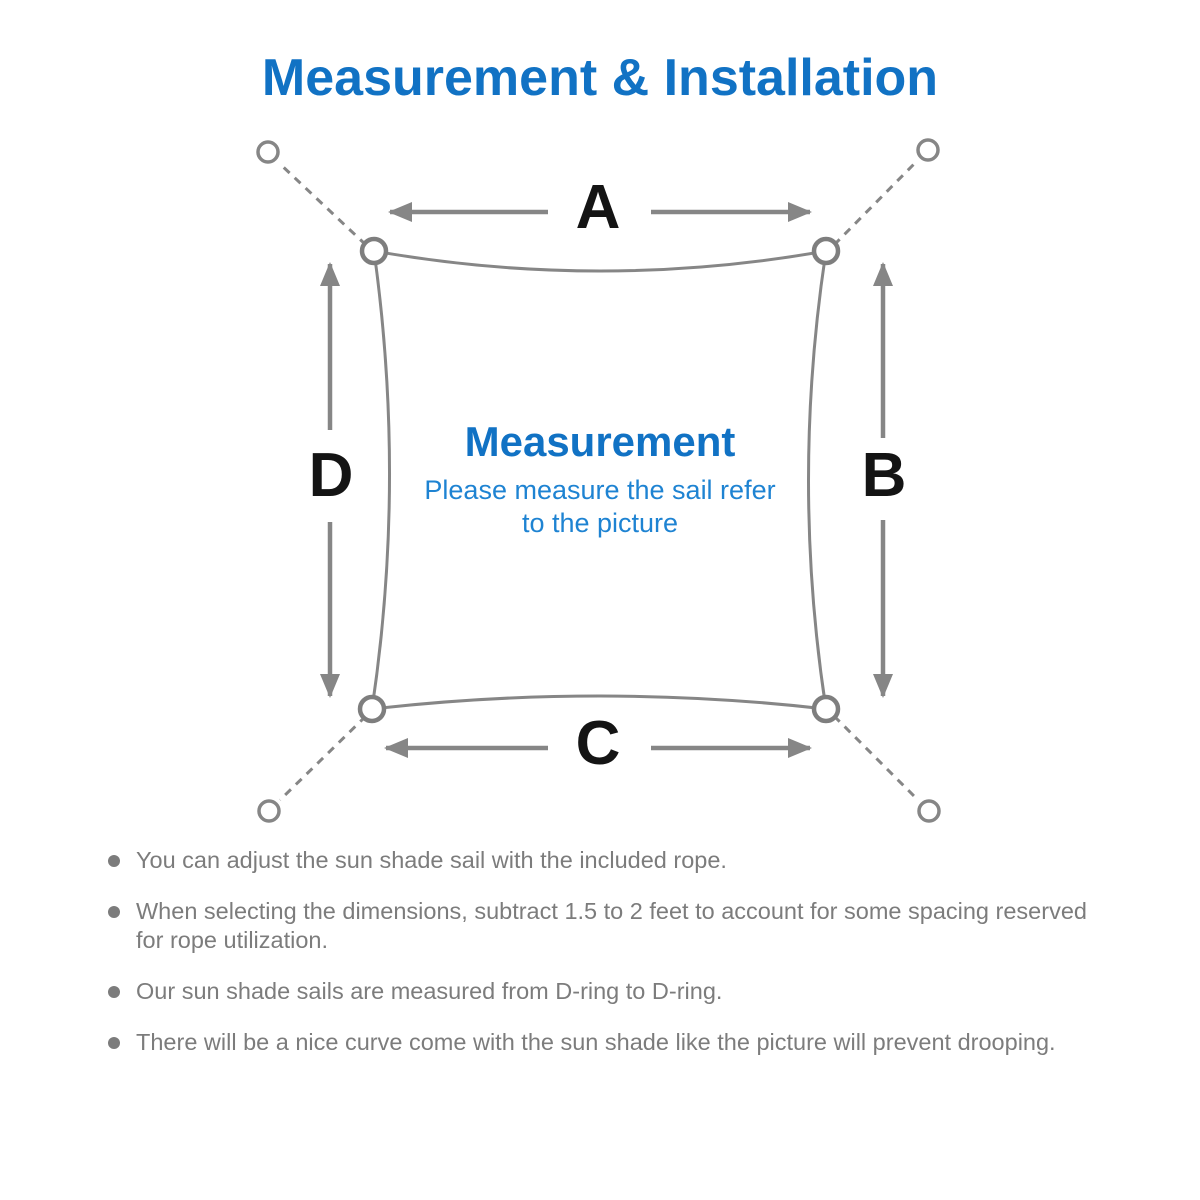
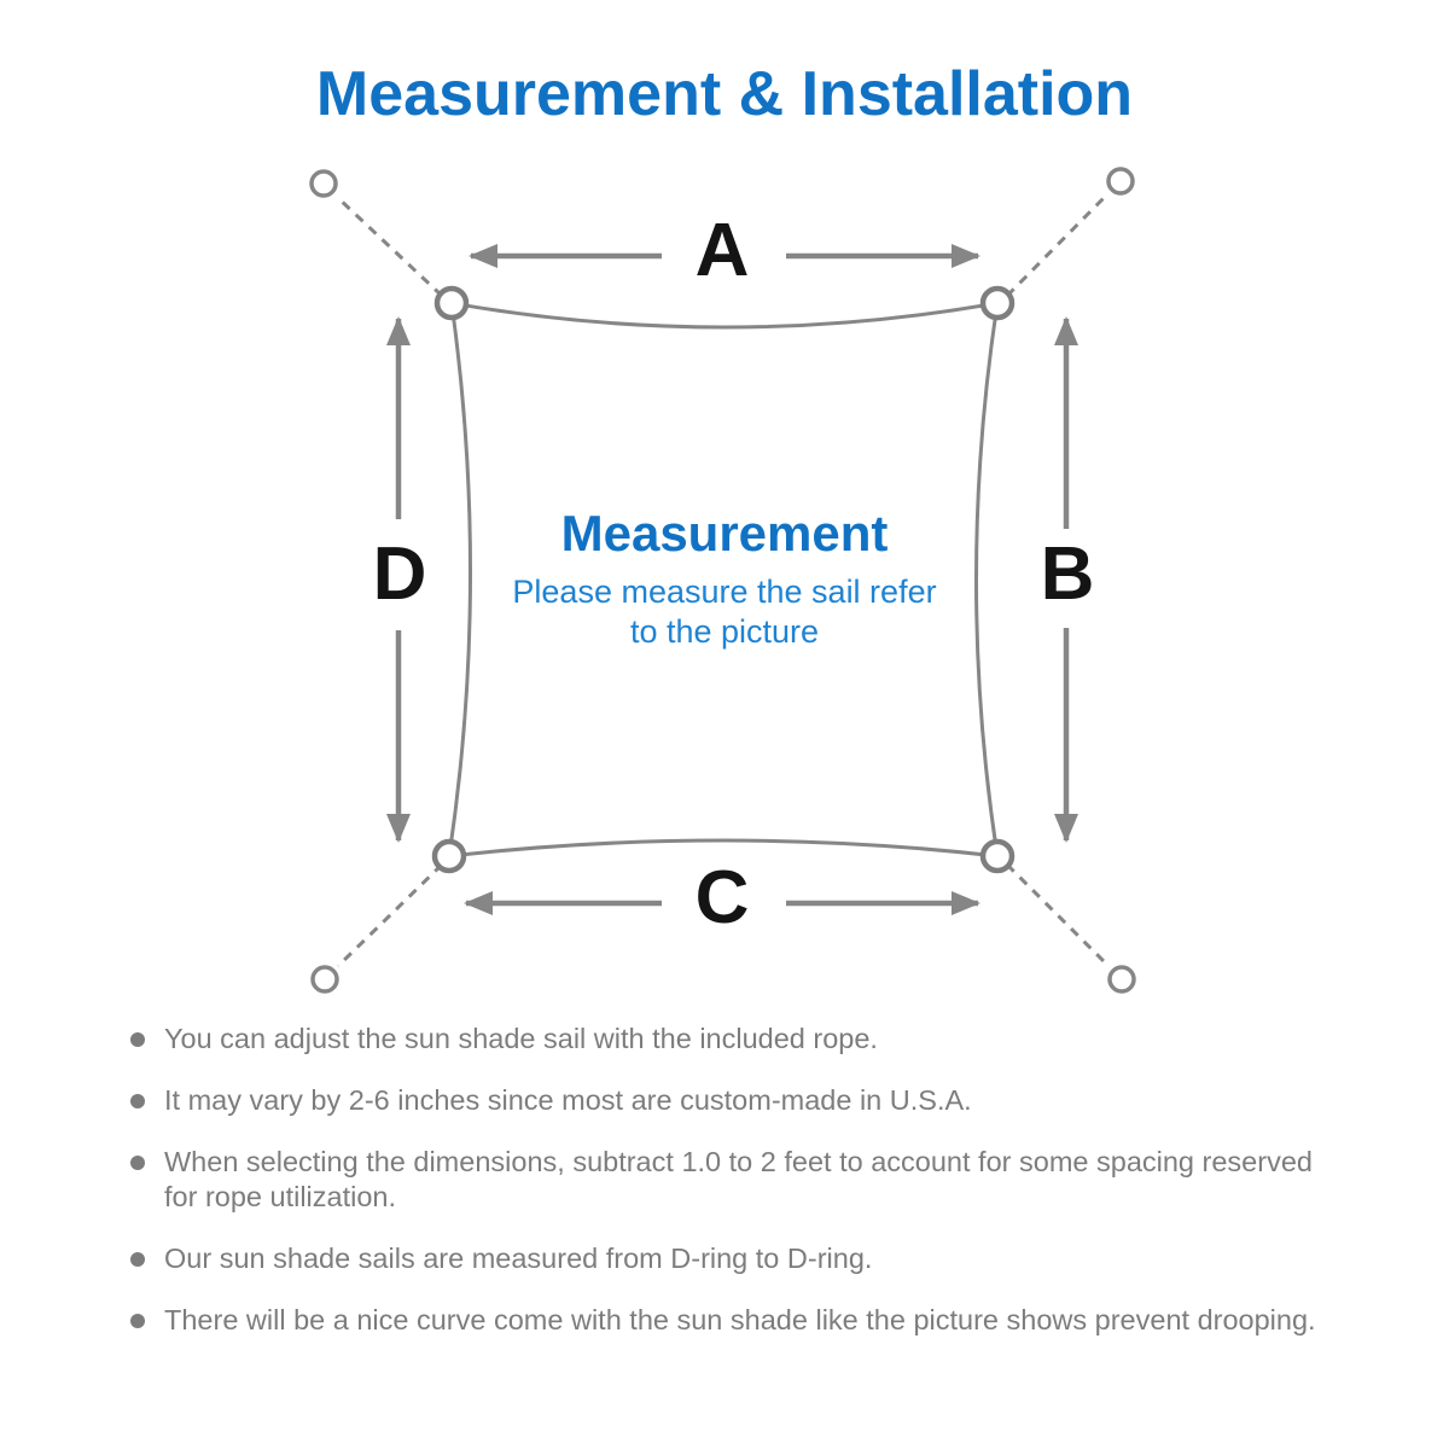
  Measurement & Installation
  A
  B
  C
  D
  Measurement
  Please measure the sail refer
  to the picture
  You can adjust the sun shade sail with the included rope.
+ It may vary by 2-6 inches since most are custom-made in U.S.A.
- When selecting the dimensions, subtract 1.5 to 2 feet to account for some spacing reserved for rope utilization.
+ When selecting the dimensions, subtract 1.0 to 2 feet to account for some spacing reserved for rope utilization.
  Our sun shade sails are measured from D-ring to D-ring.
- There will be a nice curve come with the sun shade like the picture will prevent drooping.
+ There will be a nice curve come with the sun shade like the picture shows prevent drooping.
